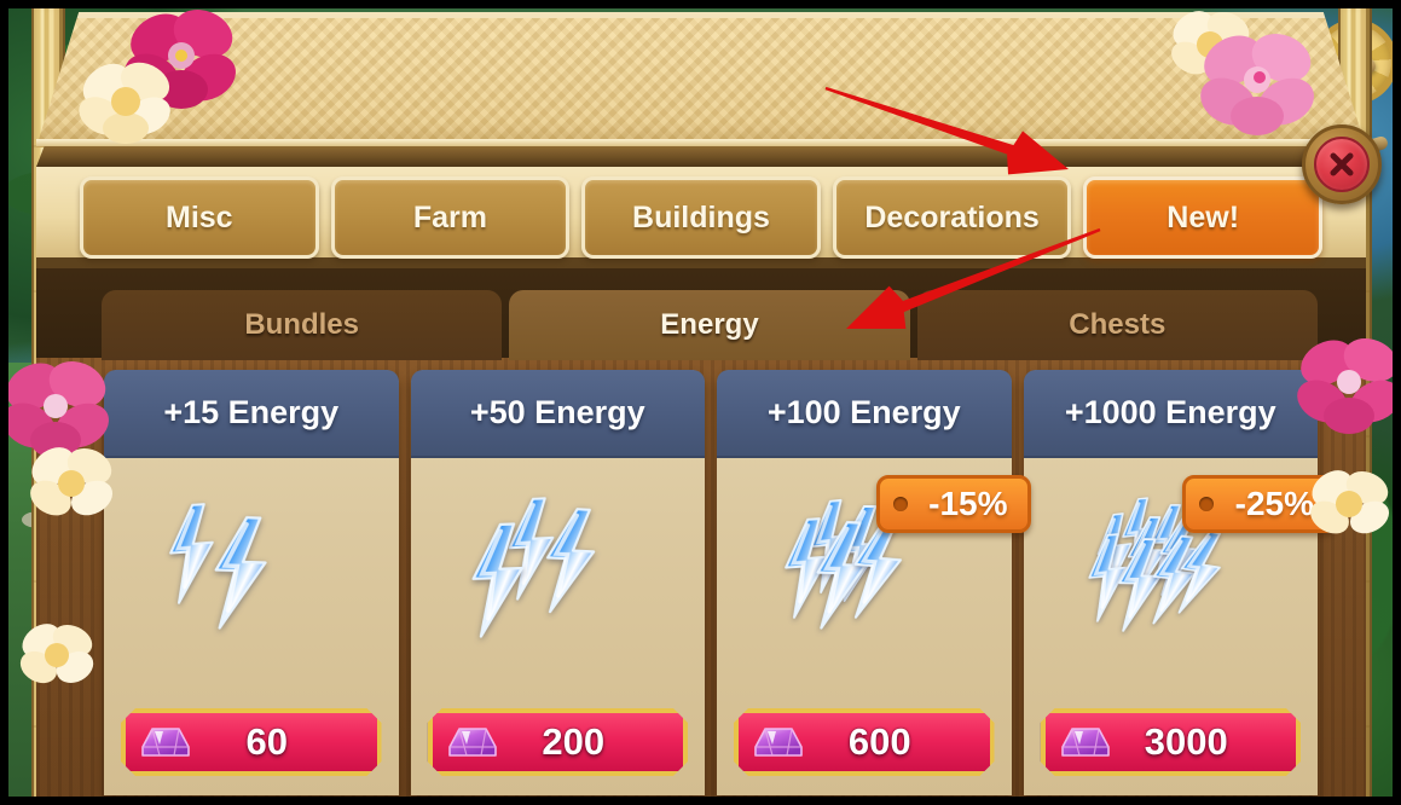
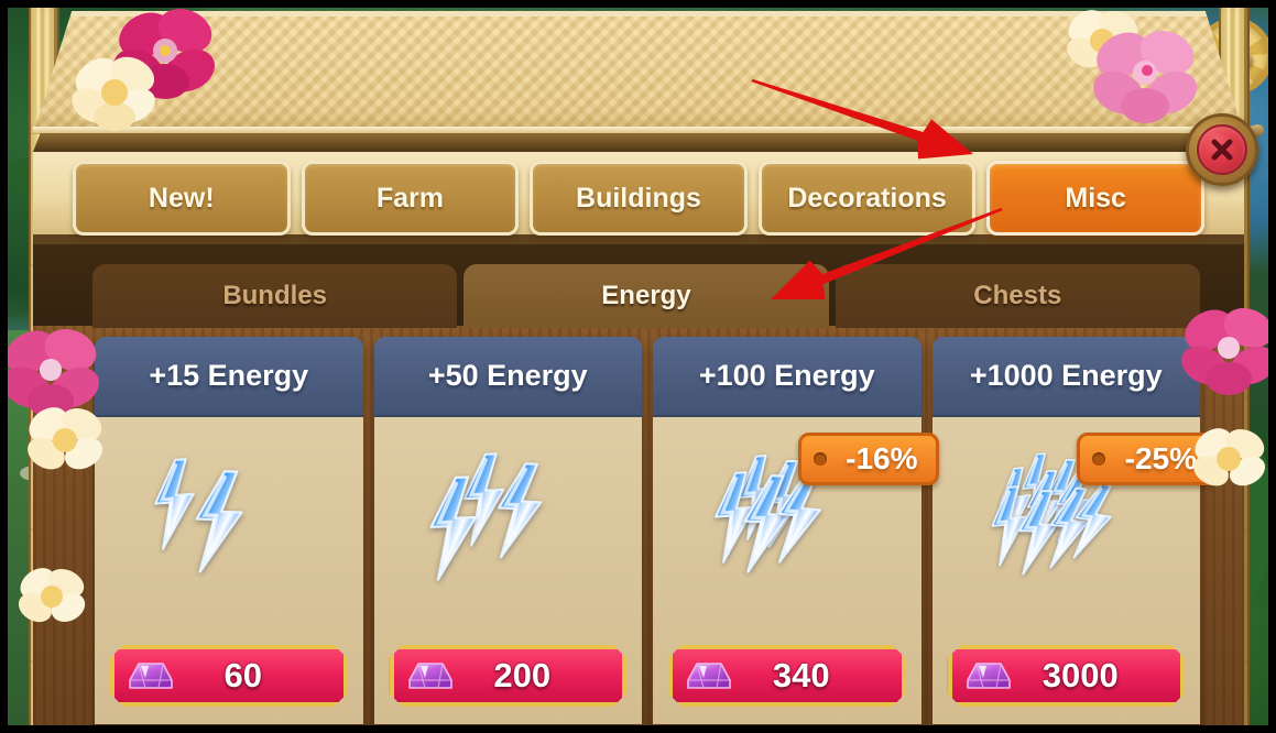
- Misc
+ New!
  Farm
  Buildings
  Decorations
- New!
+ Misc
  Bundles
  Energy
  Chests
  +15 Energy
  60
  +50 Energy
  200
  +100 Energy
- -15%
+ -16%
- 600
+ 340
  +1000 Energy
  -25%
  3000
